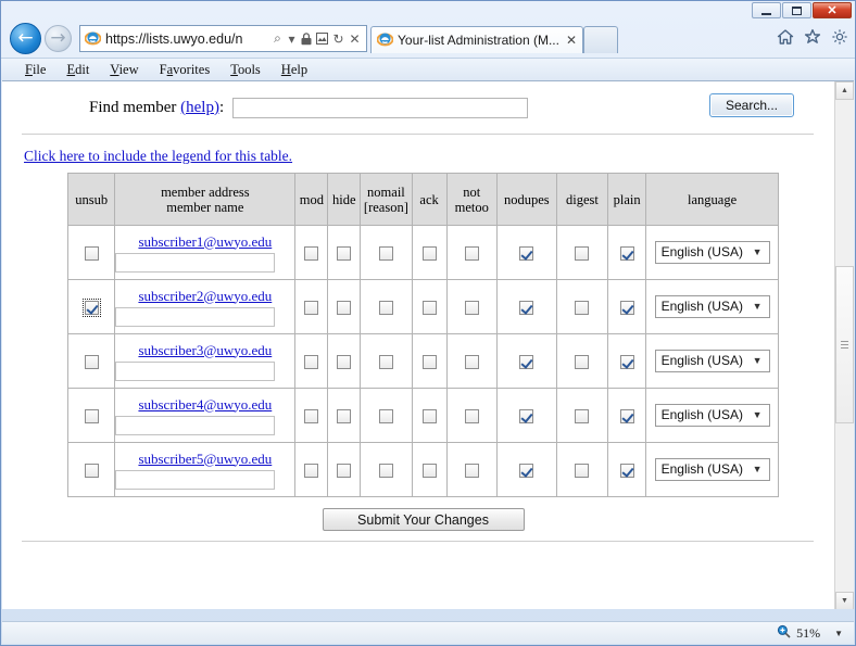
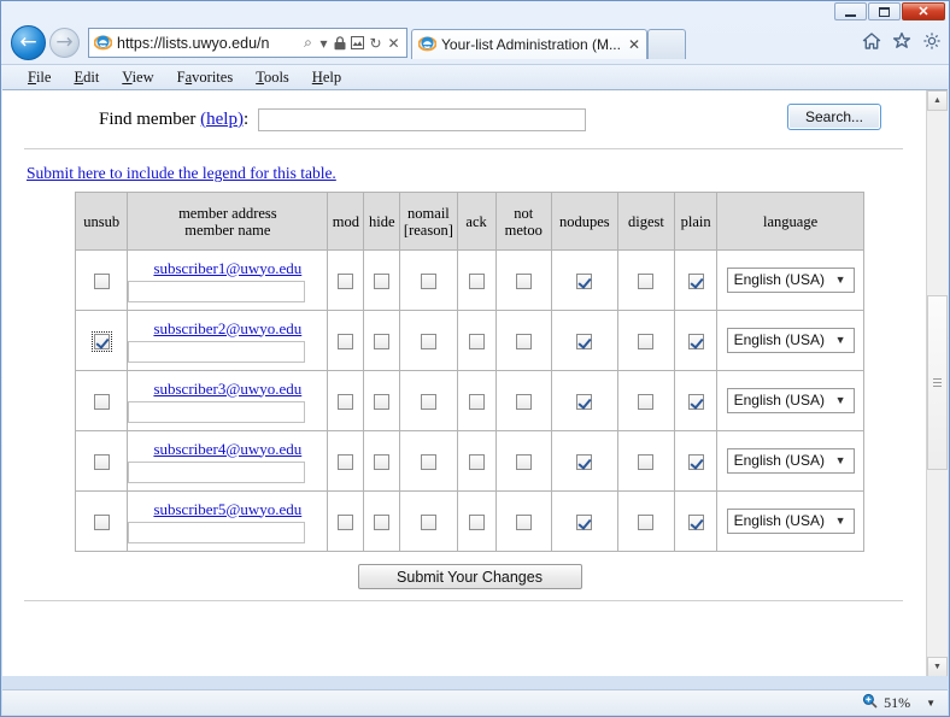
  ✕
  ←
  →
  https://lists.uwyo.edu/n
  ⌕
  ▾
  ↻
  ✕
  Your-list Administration (M...
  ✕
  File
  Edit
  View
  Favorites
  Tools
  Help
  Find member (help):
  Search...
- Click here to include the legend for this table.
+ Submit here to include the legend for this table.
  unsub	member address member name	mod	hide	nomail [reason]	ack	not metoo	nodupes	digest	plain	language
  	subscriber1@uwyo.edu									English (USA) ▼
  	subscriber2@uwyo.edu									English (USA) ▼
  	subscriber3@uwyo.edu									English (USA) ▼
  	subscriber4@uwyo.edu									English (USA) ▼
  	subscriber5@uwyo.edu									English (USA) ▼
  Submit Your Changes
  51%
  ▼
